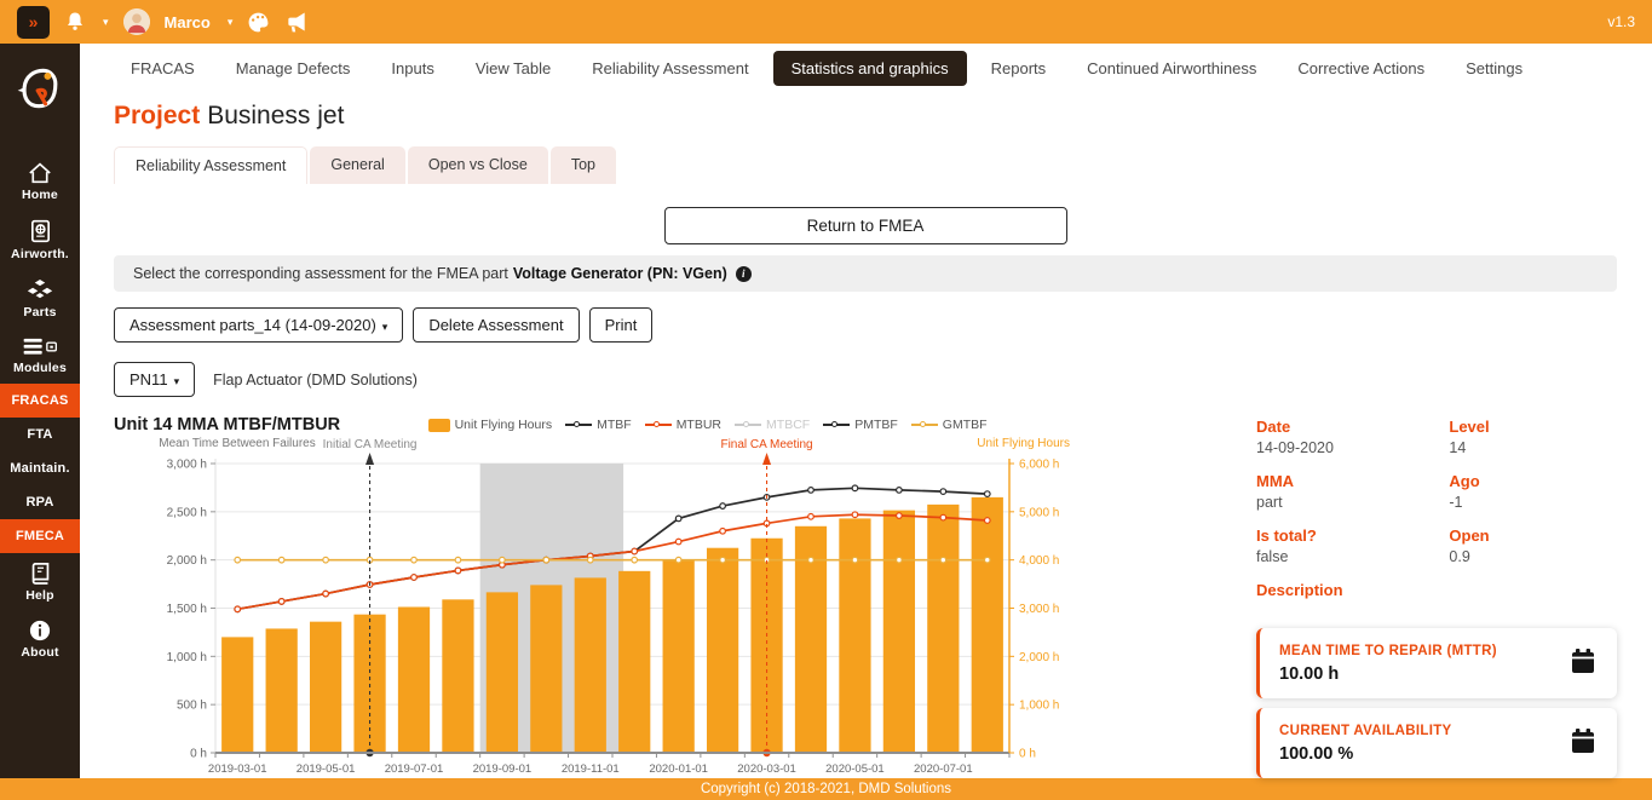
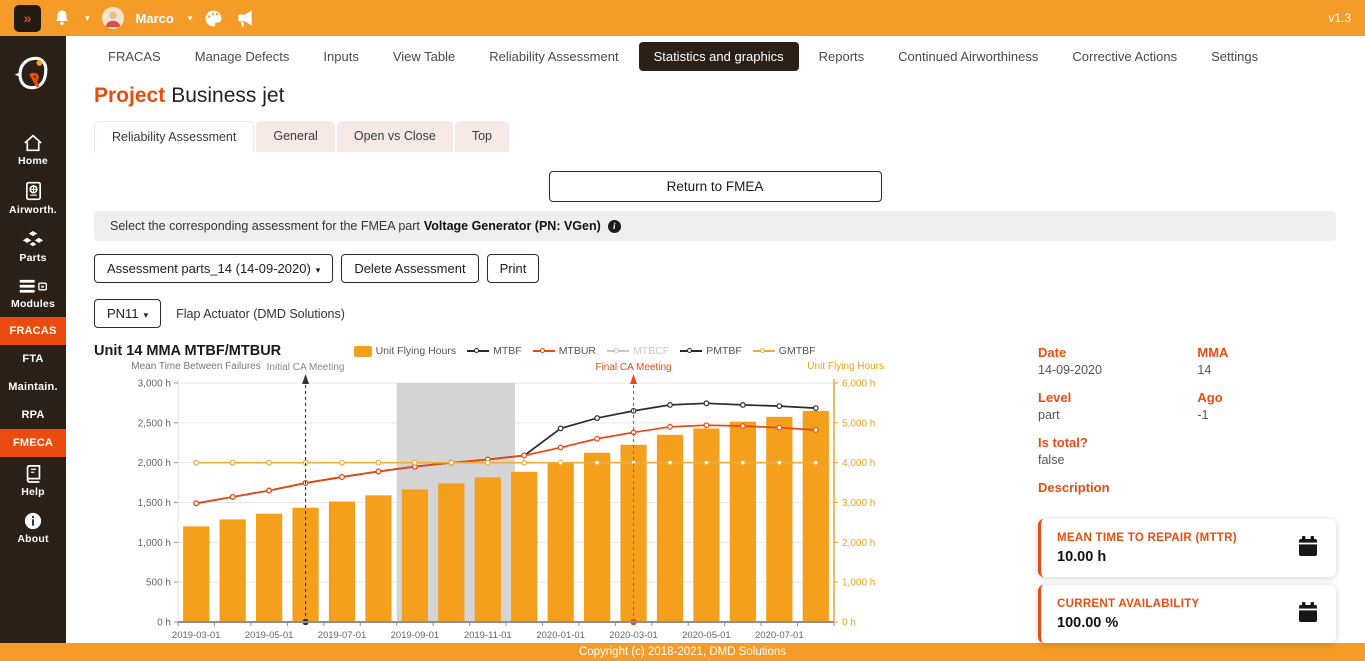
  »
  ▾
  Marco
  ▾
  v1.3
  Home
  Airworth.
  Parts
  Modules
  FRACAS
  FTA
  Maintain.
  RPA
  FMECA
  Help
  About
  FRACAS
  Manage Defects
  Inputs
  View Table
  Reliability Assessment
  Statistics and graphics
  Reports
  Continued Airworthiness
  Corrective Actions
  Settings
  Project Business jet
  Reliability Assessment
  General
  Open vs Close
  Top
  Return to FMEA
  Select the corresponding assessment for the FMEA part
  Voltage Generator (PN: VGen)
  i
  Assessment parts_14 (14-09-2020) ▾
  Delete Assessment
  Print
  PN11 ▾
  Flap Actuator (DMD Solutions)
  Unit 14 MMA MTBF/MTBUR
  Unit Flying Hours
  MTBF
  MTBUR
  MTBCF
  PMTBF
  GMTBF
  Initial CA Meeting
  Final CA Meeting
  0 h
  500 h
  1,000 h
  1,500 h
  2,000 h
  2,500 h
  3,000 h
  0 h
  1,000 h
  2,000 h
  3,000 h
  4,000 h
  5,000 h
  6,000 h
  2019-03-01
  2019-05-01
  2019-07-01
  2019-09-01
  2019-11-01
  2020-01-01
  2020-03-01
  2020-05-01
  2020-07-01
  Mean Time Between Failures
  Unit Flying Hours
  Date
  14-09-2020
- Level
+ MMA
  14
- MMA
+ Level
  part
  Ago
  -1
  Is total?
  false
- Open
- 0.9
  Description
  MEAN TIME TO REPAIR (MTTR)
  10.00 h
  CURRENT AVAILABILITY
  100.00 %
  Copyright (c) 2018-2021, DMD Solutions
